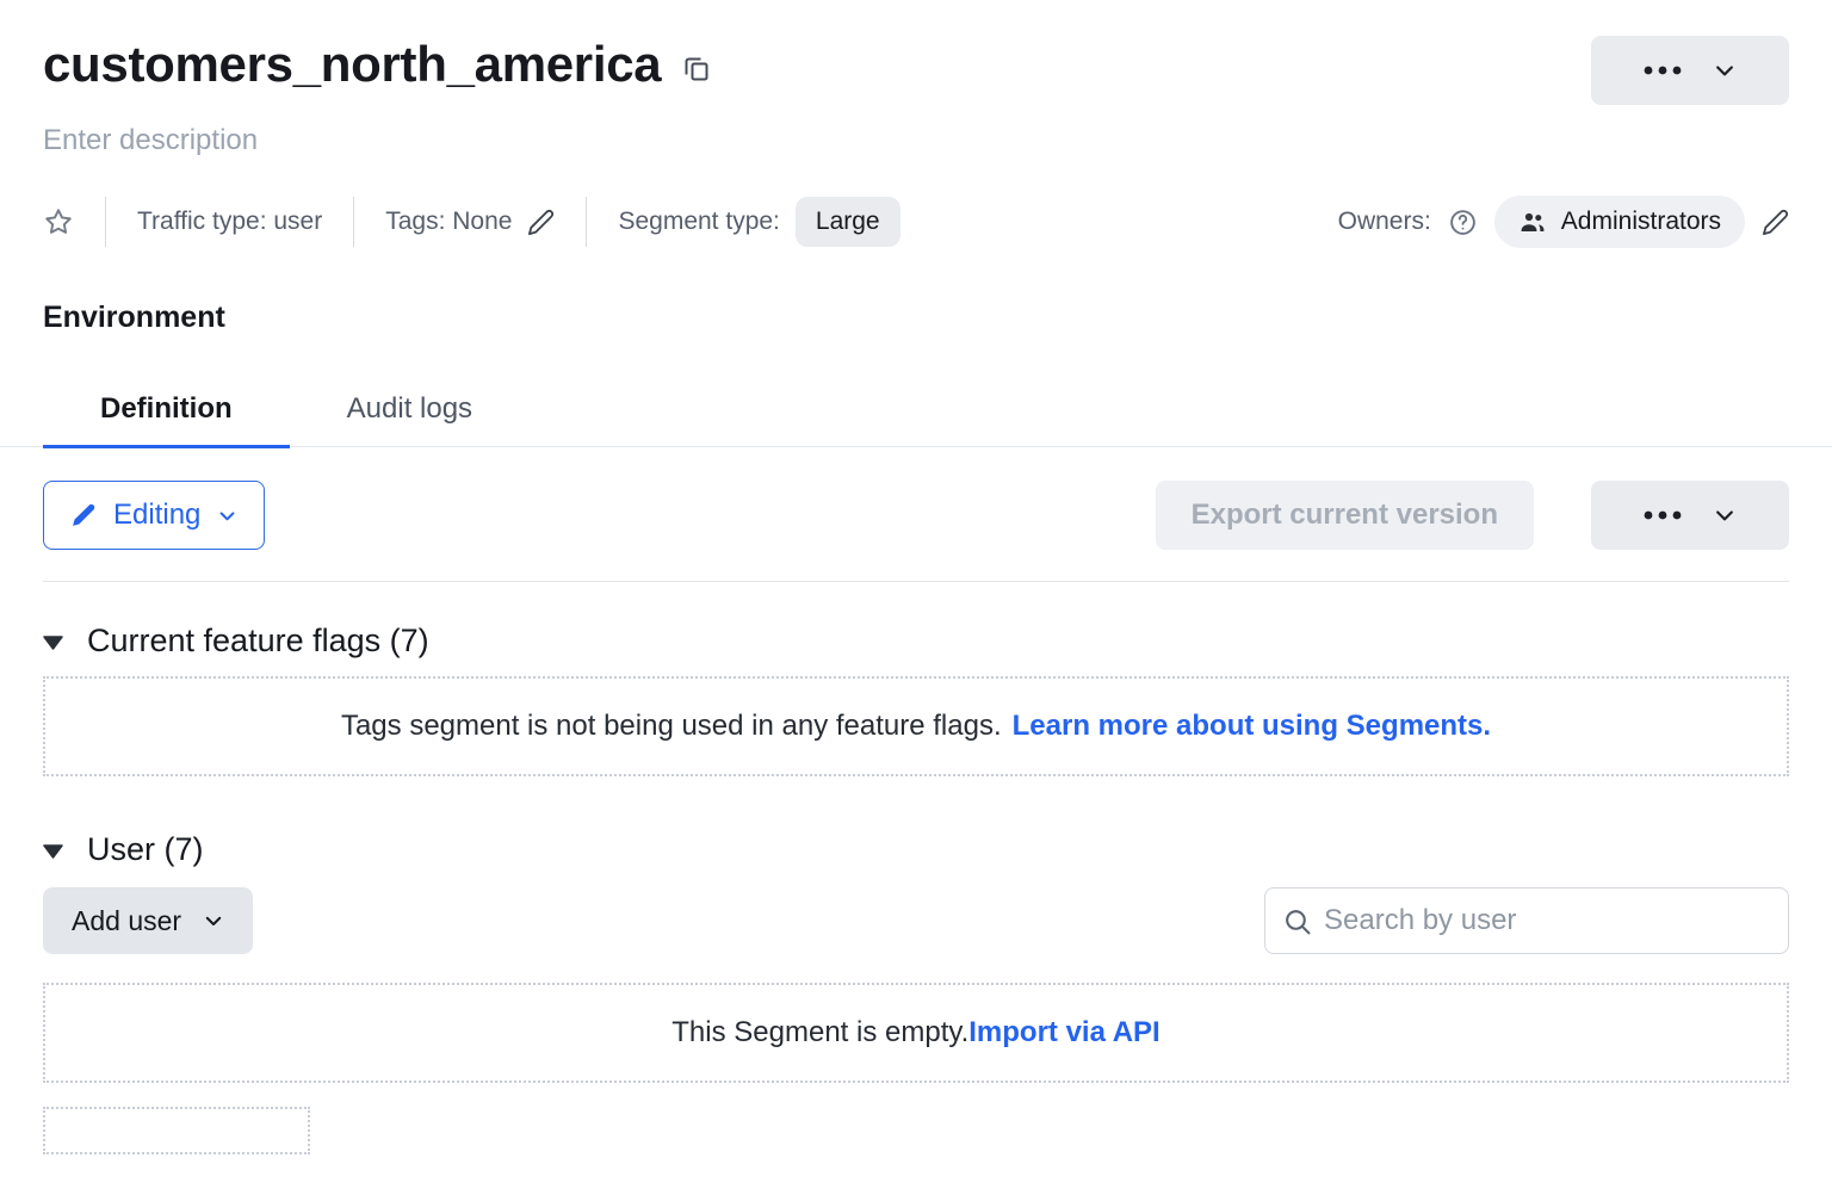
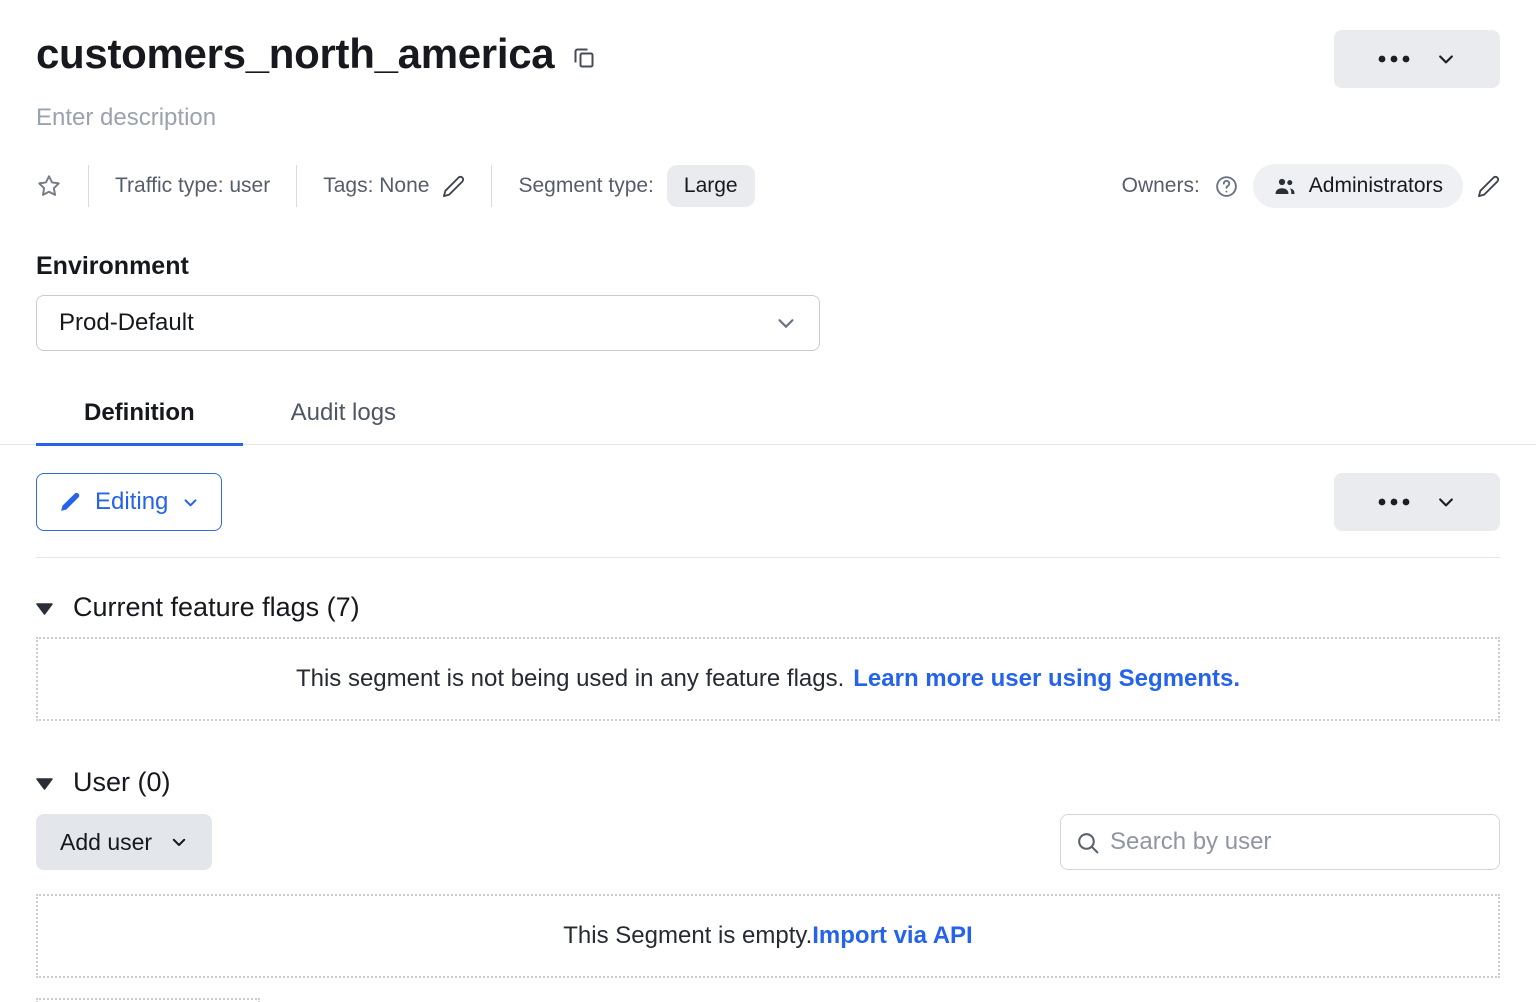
  customers_north_america
  Enter description
  Traffic type: user
  Tags: None
  Segment type:
  Large
  Owners:
  Administrators
  Environment
+ Prod-Default
  Definition
  Audit logs
  Editing
- Export current version
  Current feature flags (7)
- Tags segment is not being used in any feature flags.
+ This segment is not being used in any feature flags.
- Learn more about using Segments.
+ Learn more user using Segments.
- User (7)
+ User (0)
  Add user
  Search by user
  This Segment is empty.
  Import via API
